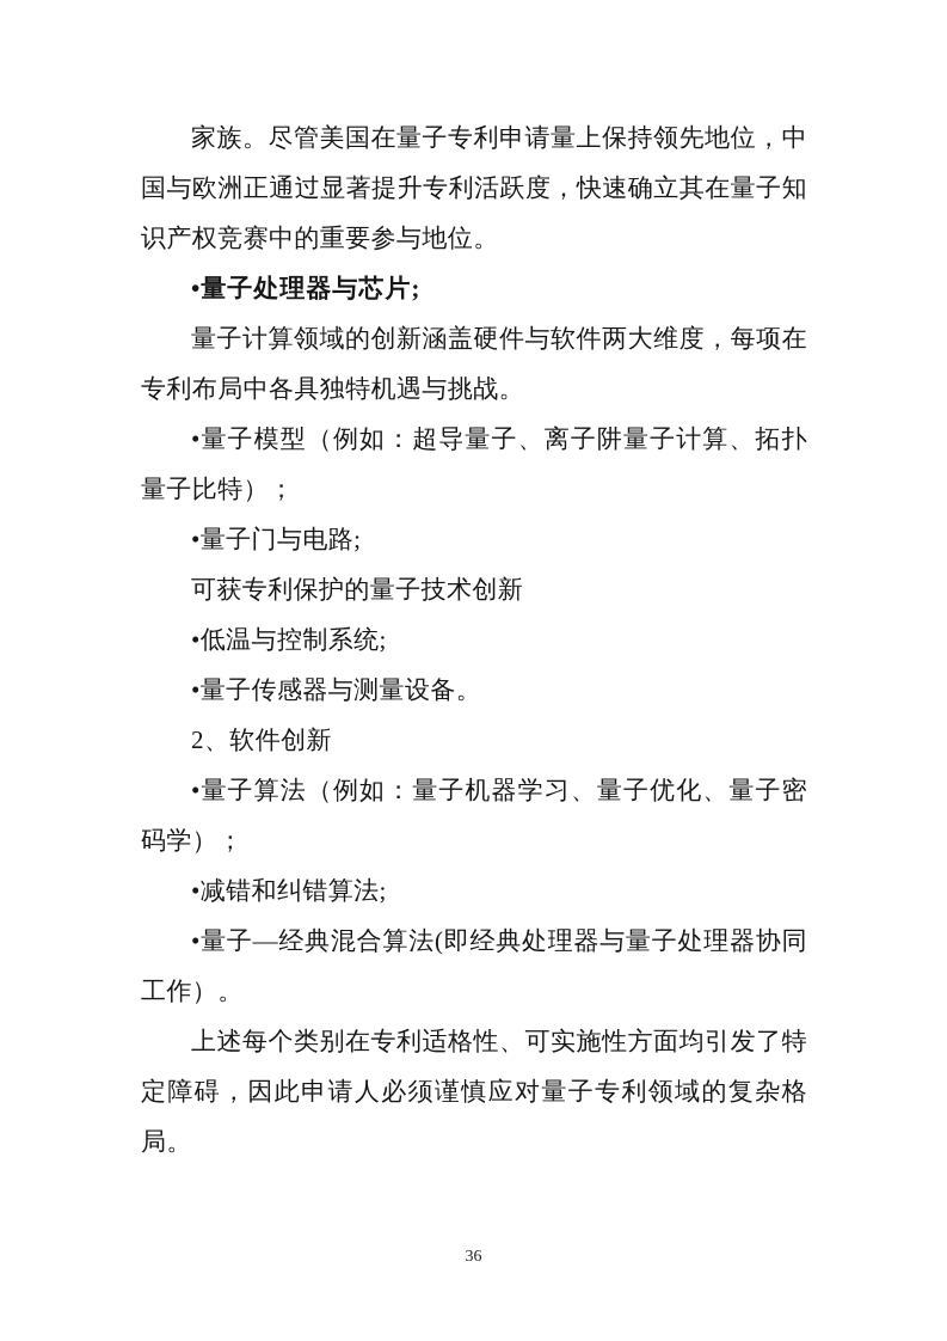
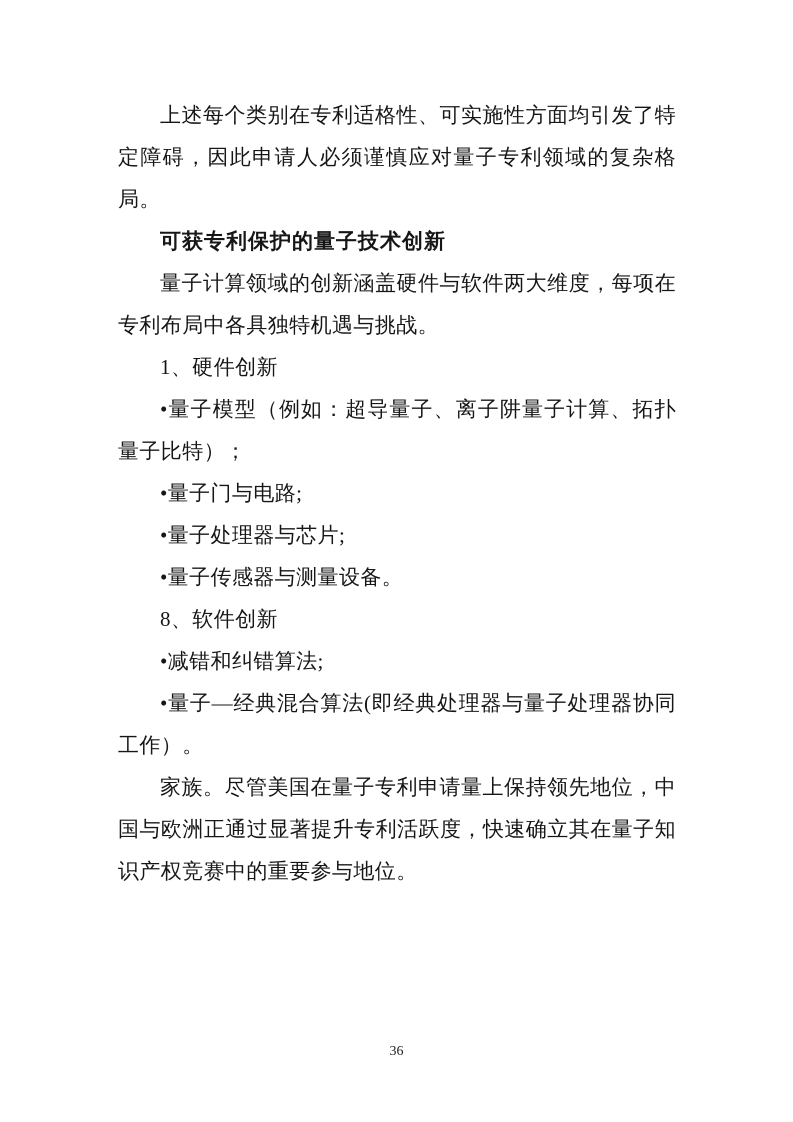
- 家族。尽管美国在量子专利申请量上保持领先地位，中国与欧洲正通过显著提升专利活跃度，快速确立其在量子知识产权竞赛中的重要参与地位。
+ 上述每个类别在专利适格性、可实施性方面均引发了特定障碍，因此申请人必须谨慎应对量子专利领域的复杂格局。
- •量子处理器与芯片;
+ 可获专利保护的量子技术创新
  量子计算领域的创新涵盖硬件与软件两大维度，每项在专利布局中各具独特机遇与挑战。
+ 1、硬件创新
  •量子模型（例如：超导量子、离子阱量子计算、拓扑量子比特）；
  •量子门与电路;
- 可获专利保护的量子技术创新
+ •量子处理器与芯片;
- •低温与控制系统;
  •量子传感器与测量设备。
- 2、软件创新
+ 8、软件创新
- •量子算法（例如：量子机器学习、量子优化、量子密码学）；
  •减错和纠错算法;
  •量子—经典混合算法(即经典处理器与量子处理器协同工作）。
- 上述每个类别在专利适格性、可实施性方面均引发了特定障碍，因此申请人必须谨慎应对量子专利领域的复杂格局。
+ 家族。尽管美国在量子专利申请量上保持领先地位，中国与欧洲正通过显著提升专利活跃度，快速确立其在量子知识产权竞赛中的重要参与地位。
  36
